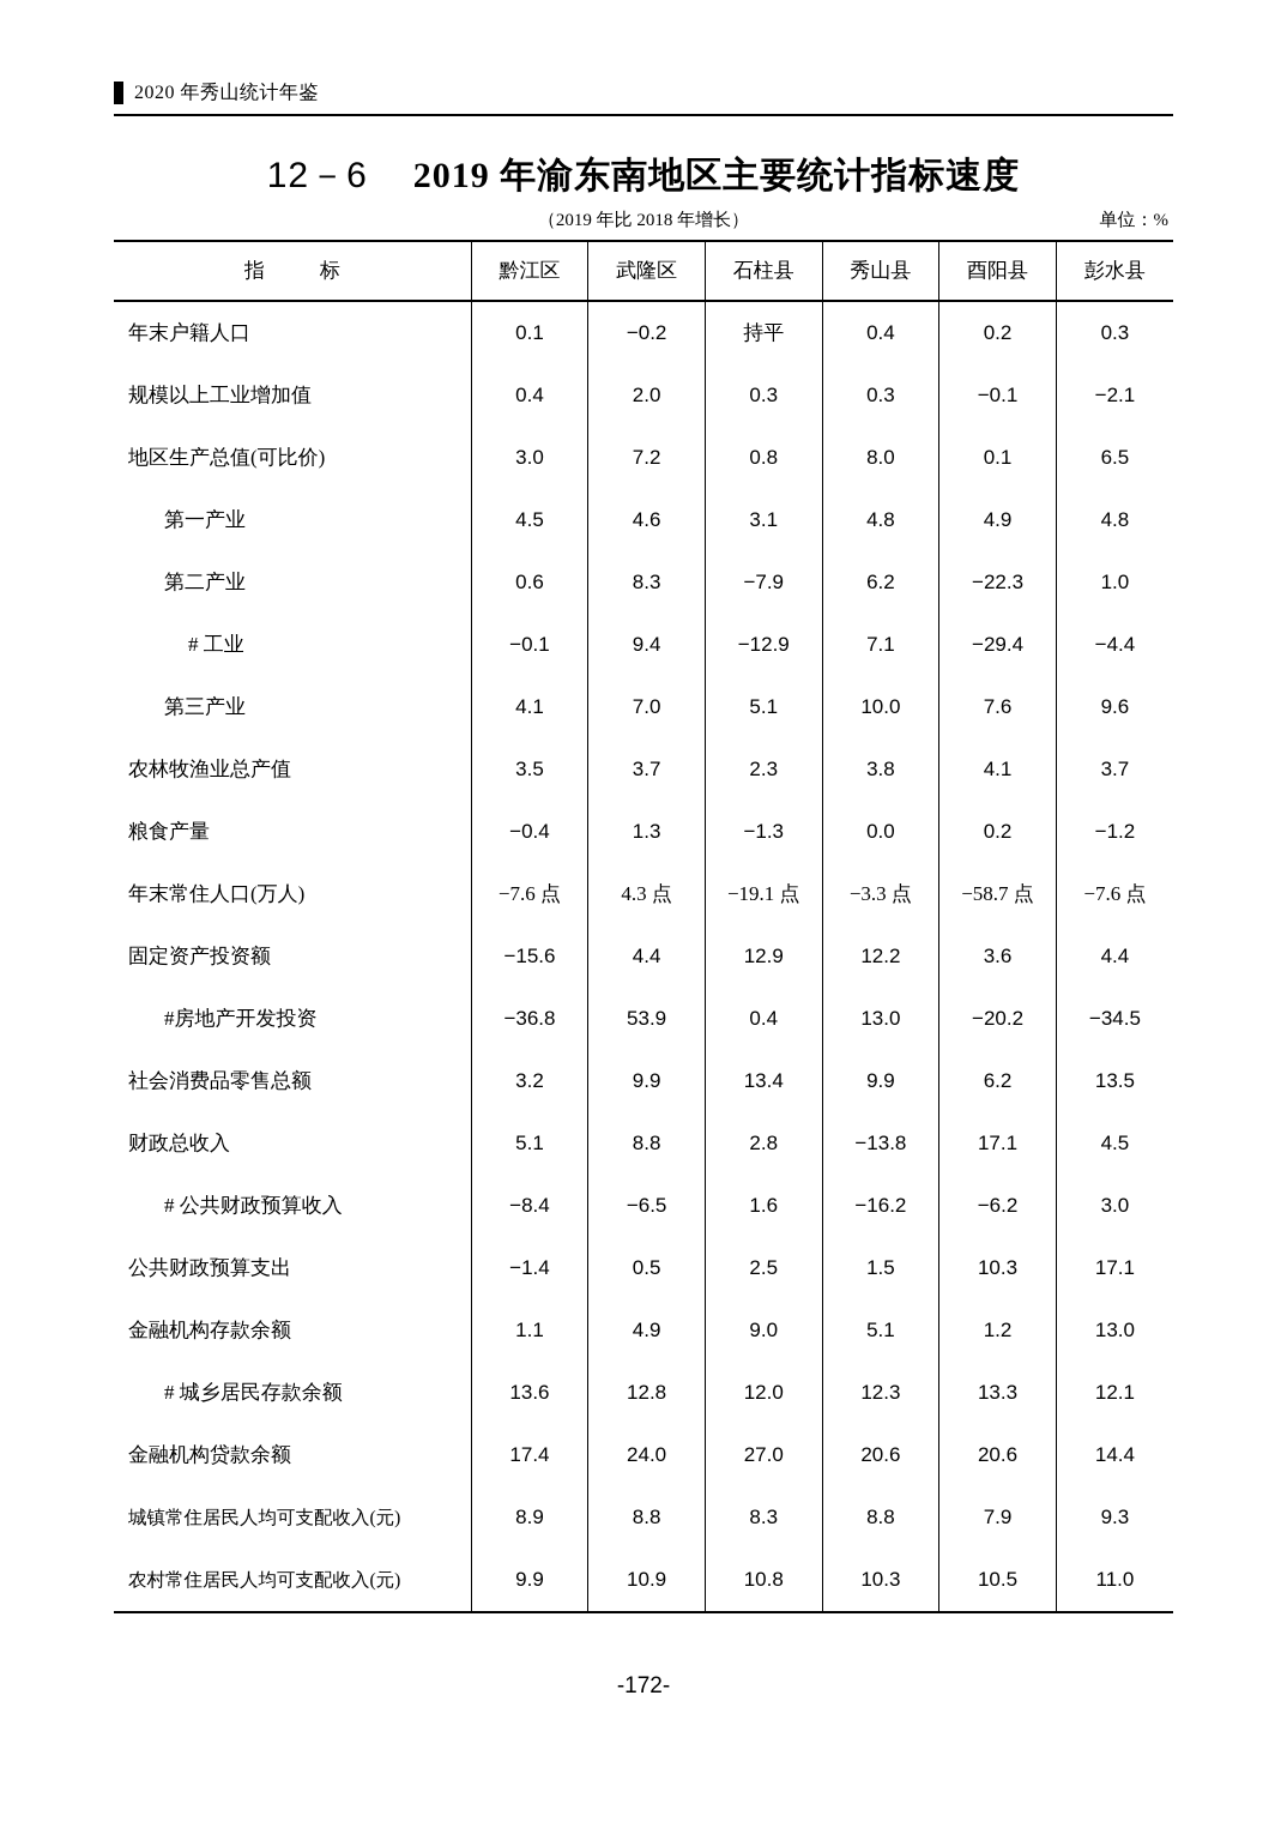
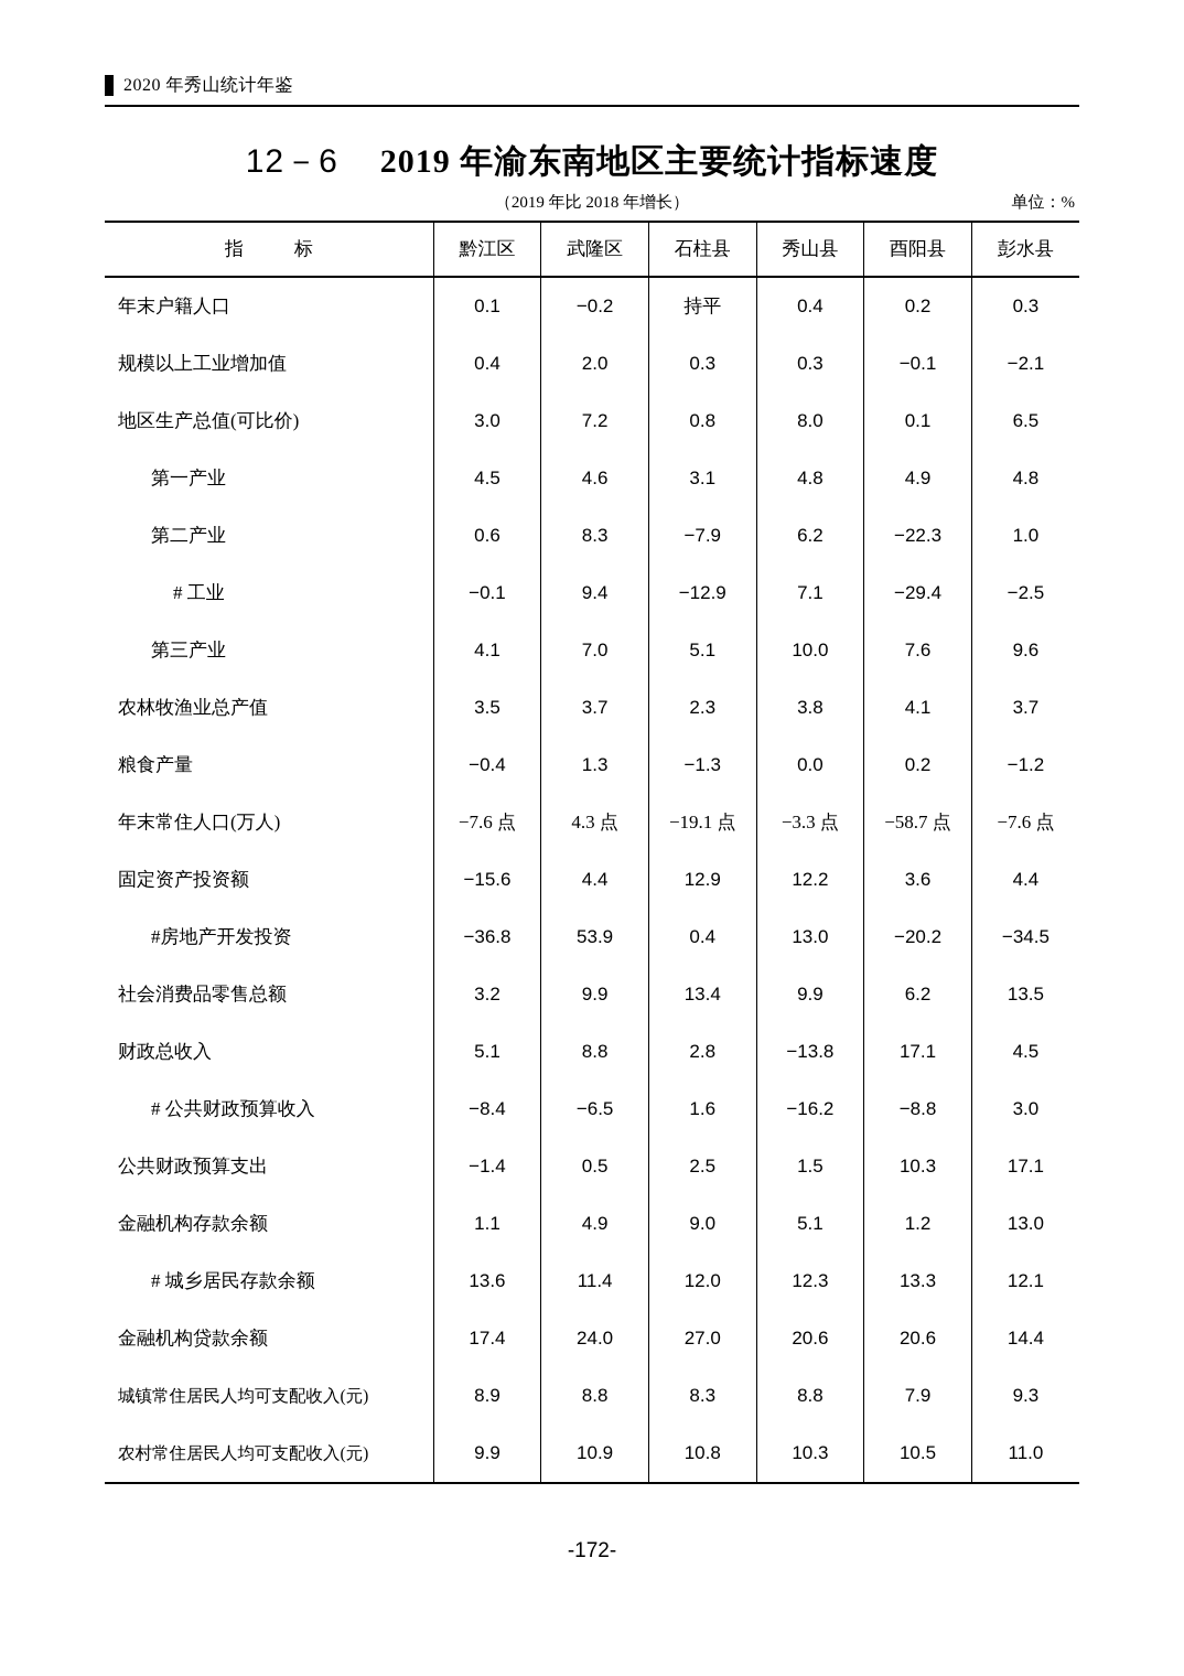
  2020 年秀山统计年鉴
  12－6 2019 年渝东南地区主要统计指标速度
  （2019 年比 2018 年增长）
  单位：%
  指 标	黔江区	武隆区	石柱县	秀山县	酉阳县	彭水县
  年末户籍人口	0.1	−0.2	持平	0.4	0.2	0.3
  规模以上工业增加值	0.4	2.0	0.3	0.3	−0.1	−2.1
  地区生产总值(可比价)	3.0	7.2	0.8	8.0	0.1	6.5
  第一产业	4.5	4.6	3.1	4.8	4.9	4.8
  第二产业	0.6	8.3	−7.9	6.2	−22.3	1.0
- # 工业	−0.1	9.4	−12.9	7.1	−29.4	−4.4
+ # 工业	−0.1	9.4	−12.9	7.1	−29.4	−2.5
  第三产业	4.1	7.0	5.1	10.0	7.6	9.6
  农林牧渔业总产值	3.5	3.7	2.3	3.8	4.1	3.7
  粮食产量	−0.4	1.3	−1.3	0.0	0.2	−1.2
  年末常住人口(万人)	−7.6 点	4.3 点	−19.1 点	−3.3 点	−58.7 点	−7.6 点
  固定资产投资额	−15.6	4.4	12.9	12.2	3.6	4.4
  #房地产开发投资	−36.8	53.9	0.4	13.0	−20.2	−34.5
  社会消费品零售总额	3.2	9.9	13.4	9.9	6.2	13.5
  财政总收入	5.1	8.8	2.8	−13.8	17.1	4.5
- # 公共财政预算收入	−8.4	−6.5	1.6	−16.2	−6.2	3.0
+ # 公共财政预算收入	−8.4	−6.5	1.6	−16.2	−8.8	3.0
  公共财政预算支出	−1.4	0.5	2.5	1.5	10.3	17.1
  金融机构存款余额	1.1	4.9	9.0	5.1	1.2	13.0
- # 城乡居民存款余额	13.6	12.8	12.0	12.3	13.3	12.1
+ # 城乡居民存款余额	13.6	11.4	12.0	12.3	13.3	12.1
  金融机构贷款余额	17.4	24.0	27.0	20.6	20.6	14.4
  城镇常住居民人均可支配收入(元)	8.9	8.8	8.3	8.8	7.9	9.3
  农村常住居民人均可支配收入(元)	9.9	10.9	10.8	10.3	10.5	11.0
  -172-
